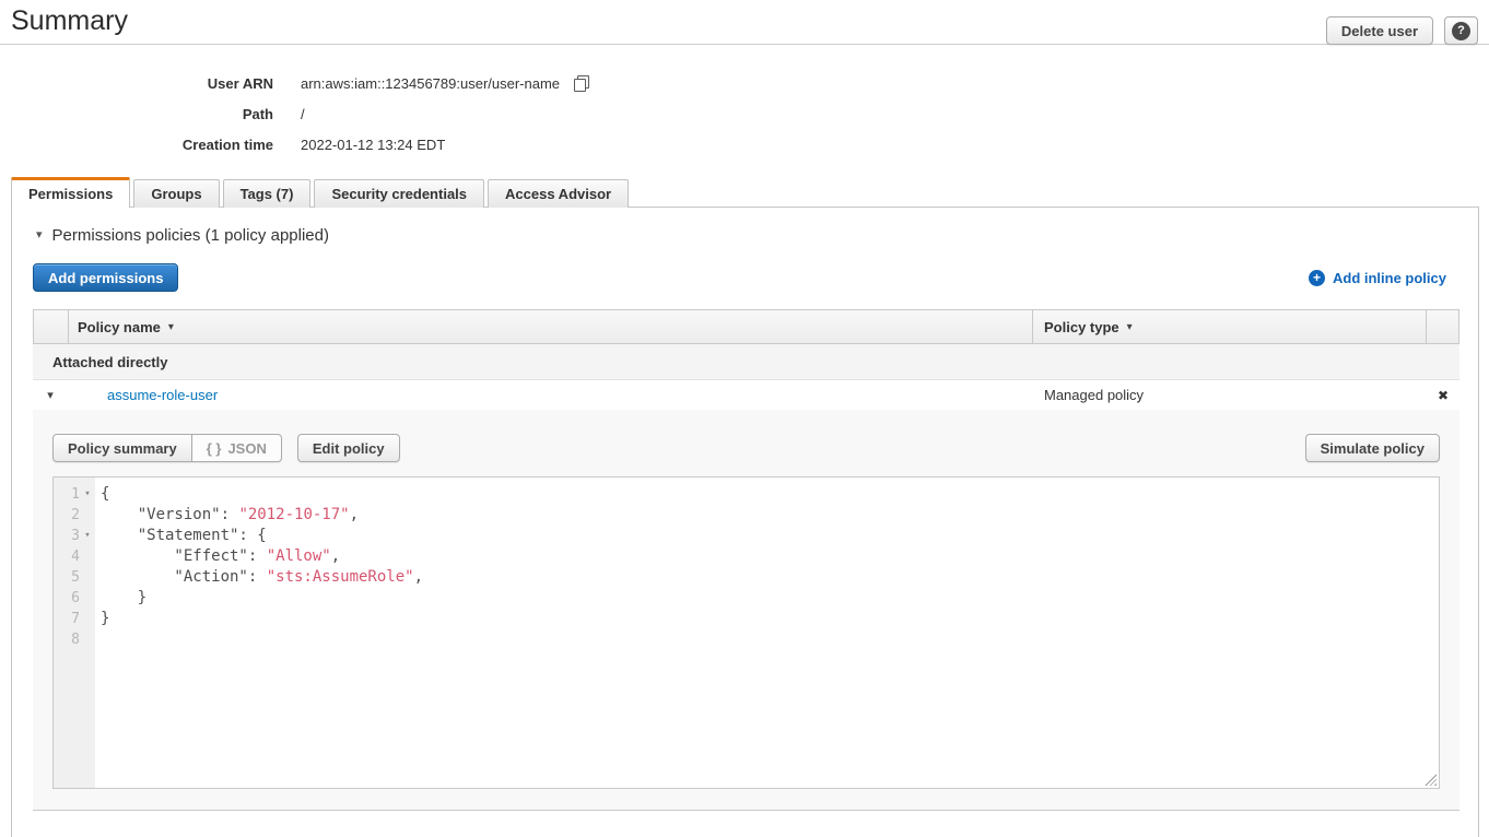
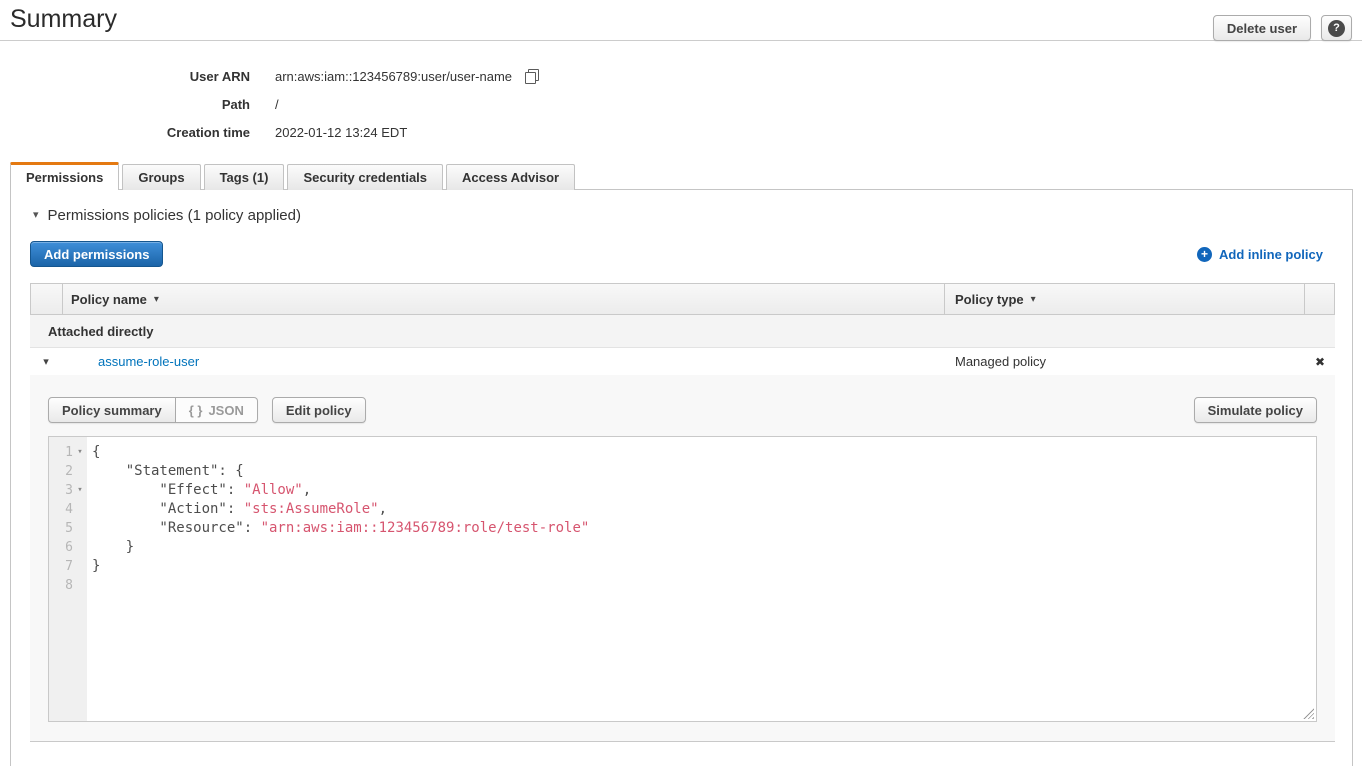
  Summary
  Delete user
  ?
  User ARN
  arn:aws:iam::123456789:user/user-name
  Path
  /
  Creation time
  2022-01-12 13:24 EDT
  Permissions
  Groups
- Tags (7)
+ Tags (1)
  Security credentials
  Access Advisor
  ▾
  Permissions policies (1 policy applied)
  Add permissions
  +
  Add inline policy
  Policy name
  ▾
  Policy type
  ▾
  Attached directly
  ▾
  assume-role-user
  Managed policy
  ✖
  Policy summary
  { }
  JSON
  Edit policy
  Simulate policy
  1
  ▾
  2
  3
  ▾
  4
  5
  6
  7
  8
  {
- "Version": "2012-10-17",
  "Statement": {
  "Effect": "Allow",
  "Action": "sts:AssumeRole",
+ "Resource": "arn:aws:iam::123456789:role/test-role"
  }
  }
